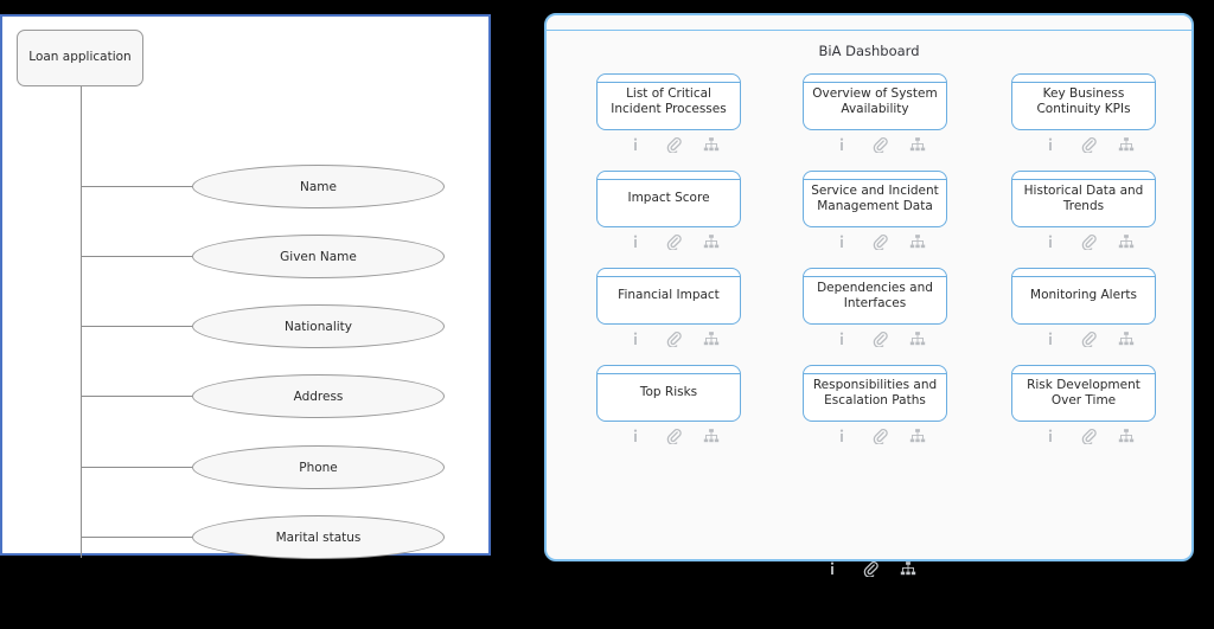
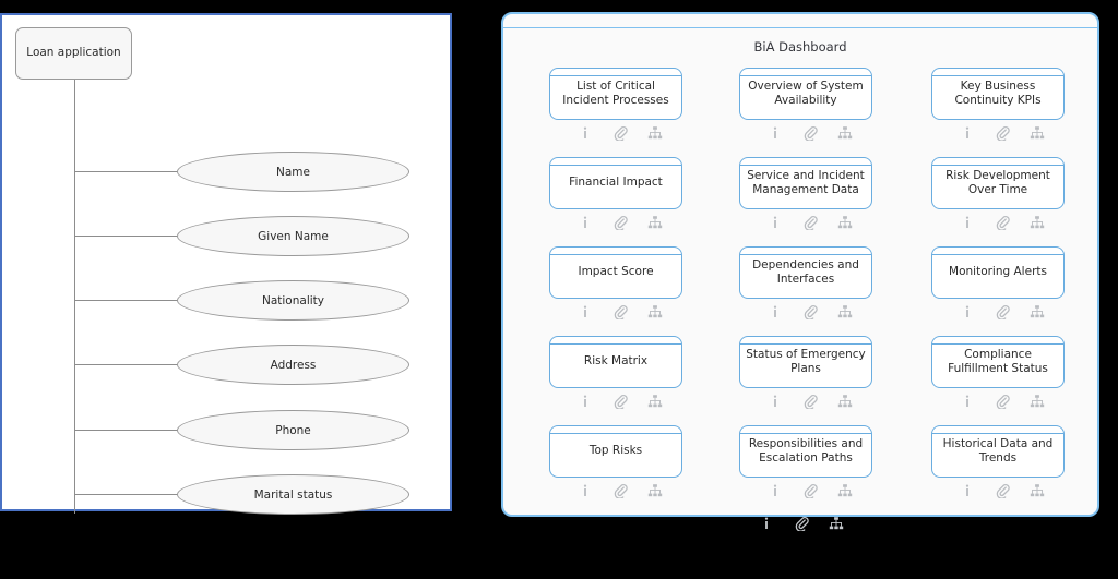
  Loan application
  Name
  Given Name
  Nationality
  Address
  Phone
  Marital status
  BiA Dashboard
  List of Critical Incident Processes
  Overview of System Availability
  Key Business Continuity KPIs
- Impact Score
+ Financial Impact
  Service and Incident Management Data
- Historical Data and Trends
+ Risk Development Over Time
- Financial Impact
+ Impact Score
  Dependencies and Interfaces
  Monitoring Alerts
+ Risk Matrix
+ Status of Emergency Plans
+ Compliance Fulfillment Status
  Top Risks
  Responsibilities and Escalation Paths
- Risk Development Over Time
+ Historical Data and Trends
